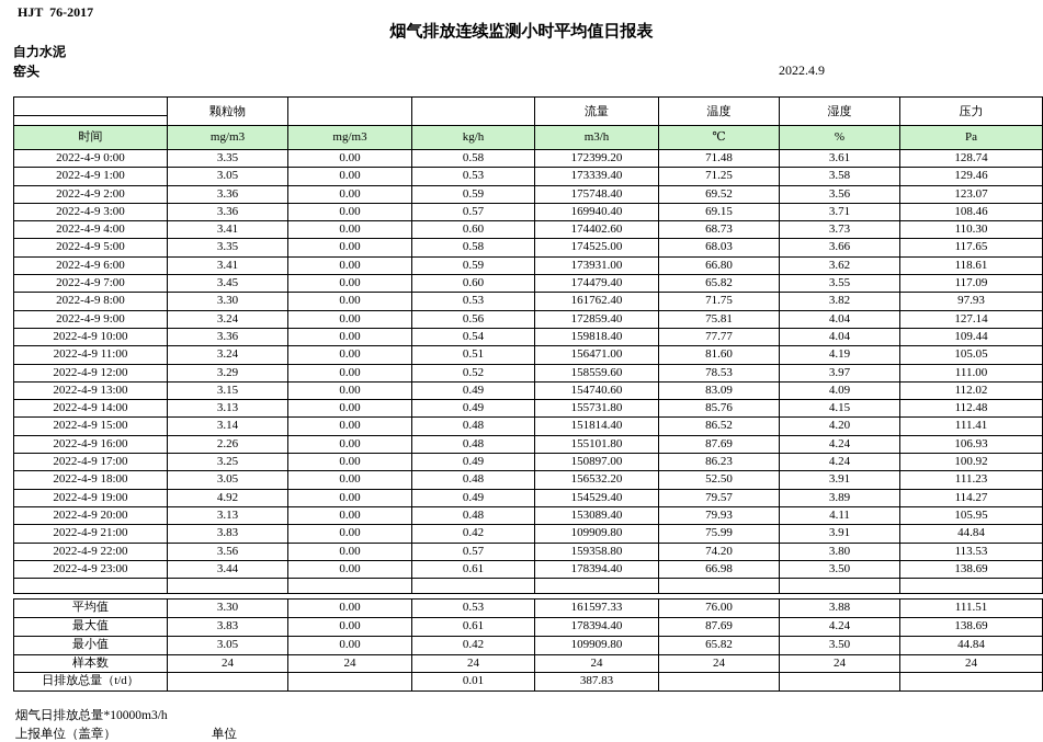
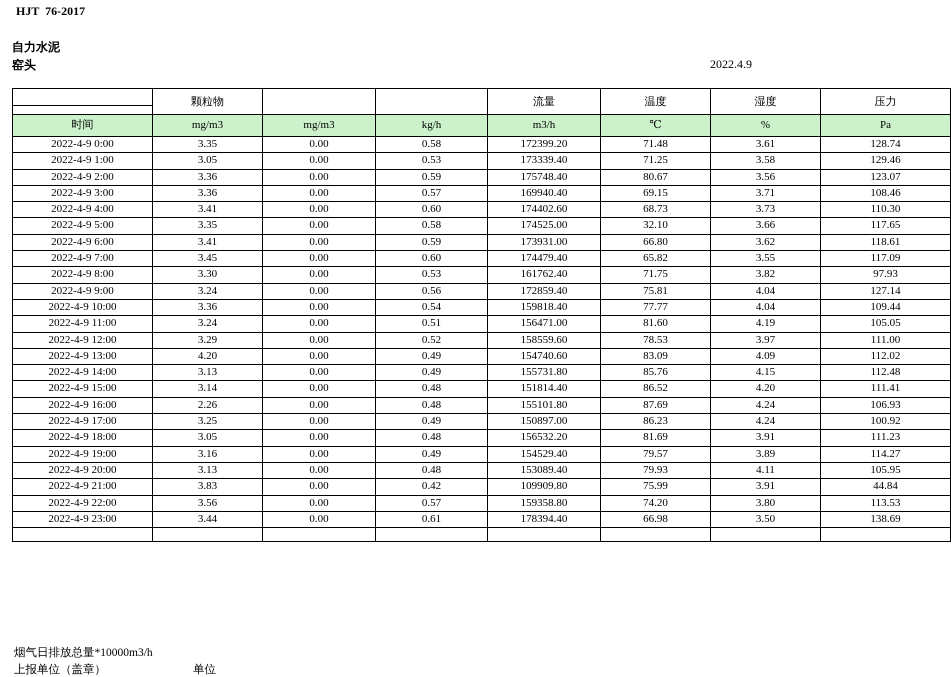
  HJT 76-2017
- 烟气排放连续监测小时平均值日报表
  自力水泥
  窑头
  2022.4.9
  	颗粒物			流量	温度	湿度	压力
  时间	mg/m3	mg/m3	kg/h	m3/h	℃	%	Pa
  2022-4-9 0:00	3.35	0.00	0.58	172399.20	71.48	3.61	128.74
  2022-4-9 1:00	3.05	0.00	0.53	173339.40	71.25	3.58	129.46
- 2022-4-9 2:00	3.36	0.00	0.59	175748.40	69.52	3.56	123.07
+ 2022-4-9 2:00	3.36	0.00	0.59	175748.40	80.67	3.56	123.07
  2022-4-9 3:00	3.36	0.00	0.57	169940.40	69.15	3.71	108.46
  2022-4-9 4:00	3.41	0.00	0.60	174402.60	68.73	3.73	110.30
- 2022-4-9 5:00	3.35	0.00	0.58	174525.00	68.03	3.66	117.65
+ 2022-4-9 5:00	3.35	0.00	0.58	174525.00	32.10	3.66	117.65
  2022-4-9 6:00	3.41	0.00	0.59	173931.00	66.80	3.62	118.61
  2022-4-9 7:00	3.45	0.00	0.60	174479.40	65.82	3.55	117.09
  2022-4-9 8:00	3.30	0.00	0.53	161762.40	71.75	3.82	97.93
  2022-4-9 9:00	3.24	0.00	0.56	172859.40	75.81	4.04	127.14
  2022-4-9 10:00	3.36	0.00	0.54	159818.40	77.77	4.04	109.44
  2022-4-9 11:00	3.24	0.00	0.51	156471.00	81.60	4.19	105.05
  2022-4-9 12:00	3.29	0.00	0.52	158559.60	78.53	3.97	111.00
- 2022-4-9 13:00	3.15	0.00	0.49	154740.60	83.09	4.09	112.02
+ 2022-4-9 13:00	4.20	0.00	0.49	154740.60	83.09	4.09	112.02
  2022-4-9 14:00	3.13	0.00	0.49	155731.80	85.76	4.15	112.48
  2022-4-9 15:00	3.14	0.00	0.48	151814.40	86.52	4.20	111.41
  2022-4-9 16:00	2.26	0.00	0.48	155101.80	87.69	4.24	106.93
  2022-4-9 17:00	3.25	0.00	0.49	150897.00	86.23	4.24	100.92
- 2022-4-9 18:00	3.05	0.00	0.48	156532.20	52.50	3.91	111.23
+ 2022-4-9 18:00	3.05	0.00	0.48	156532.20	81.69	3.91	111.23
- 2022-4-9 19:00	4.92	0.00	0.49	154529.40	79.57	3.89	114.27
+ 2022-4-9 19:00	3.16	0.00	0.49	154529.40	79.57	3.89	114.27
  2022-4-9 20:00	3.13	0.00	0.48	153089.40	79.93	4.11	105.95
  2022-4-9 21:00	3.83	0.00	0.42	109909.80	75.99	3.91	44.84
  2022-4-9 22:00	3.56	0.00	0.57	159358.80	74.20	3.80	113.53
  2022-4-9 23:00	3.44	0.00	0.61	178394.40	66.98	3.50	138.69
- 平均值	3.30	0.00	0.53	161597.33	76.00	3.88	111.51
- 最大值	3.83	0.00	0.61	178394.40	87.69	4.24	138.69
- 最小值	3.05	0.00	0.42	109909.80	65.82	3.50	44.84
- 样本数	24	24	24	24	24	24	24
- 日排放总量（t/d）			0.01	387.83
  烟气日排放总量*10000m3/h
  上报单位（盖章）
  单位
